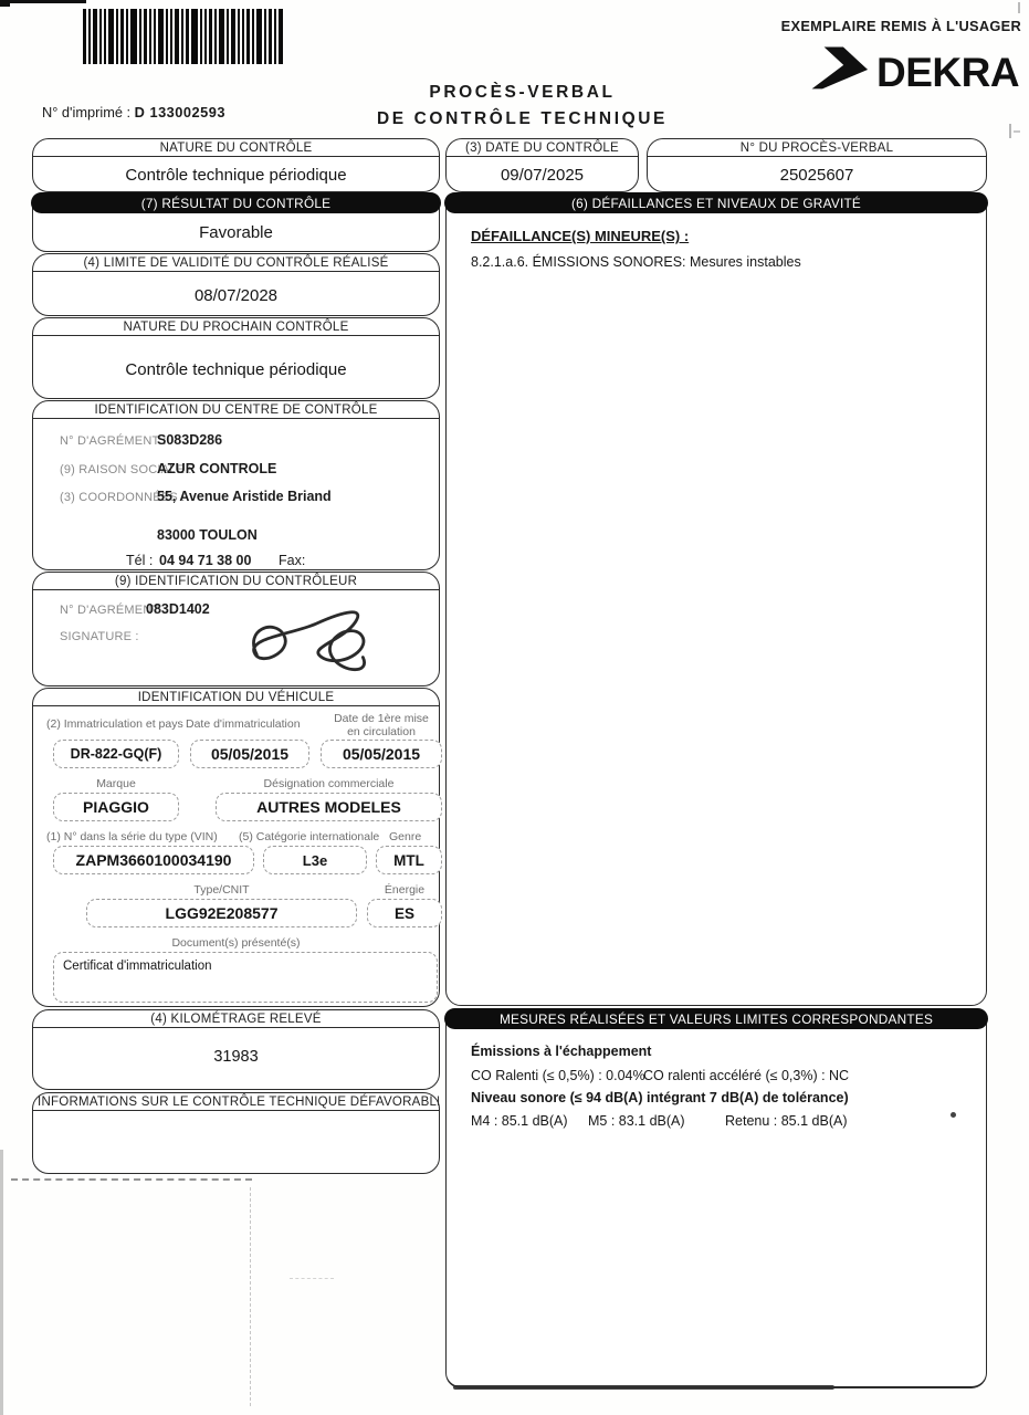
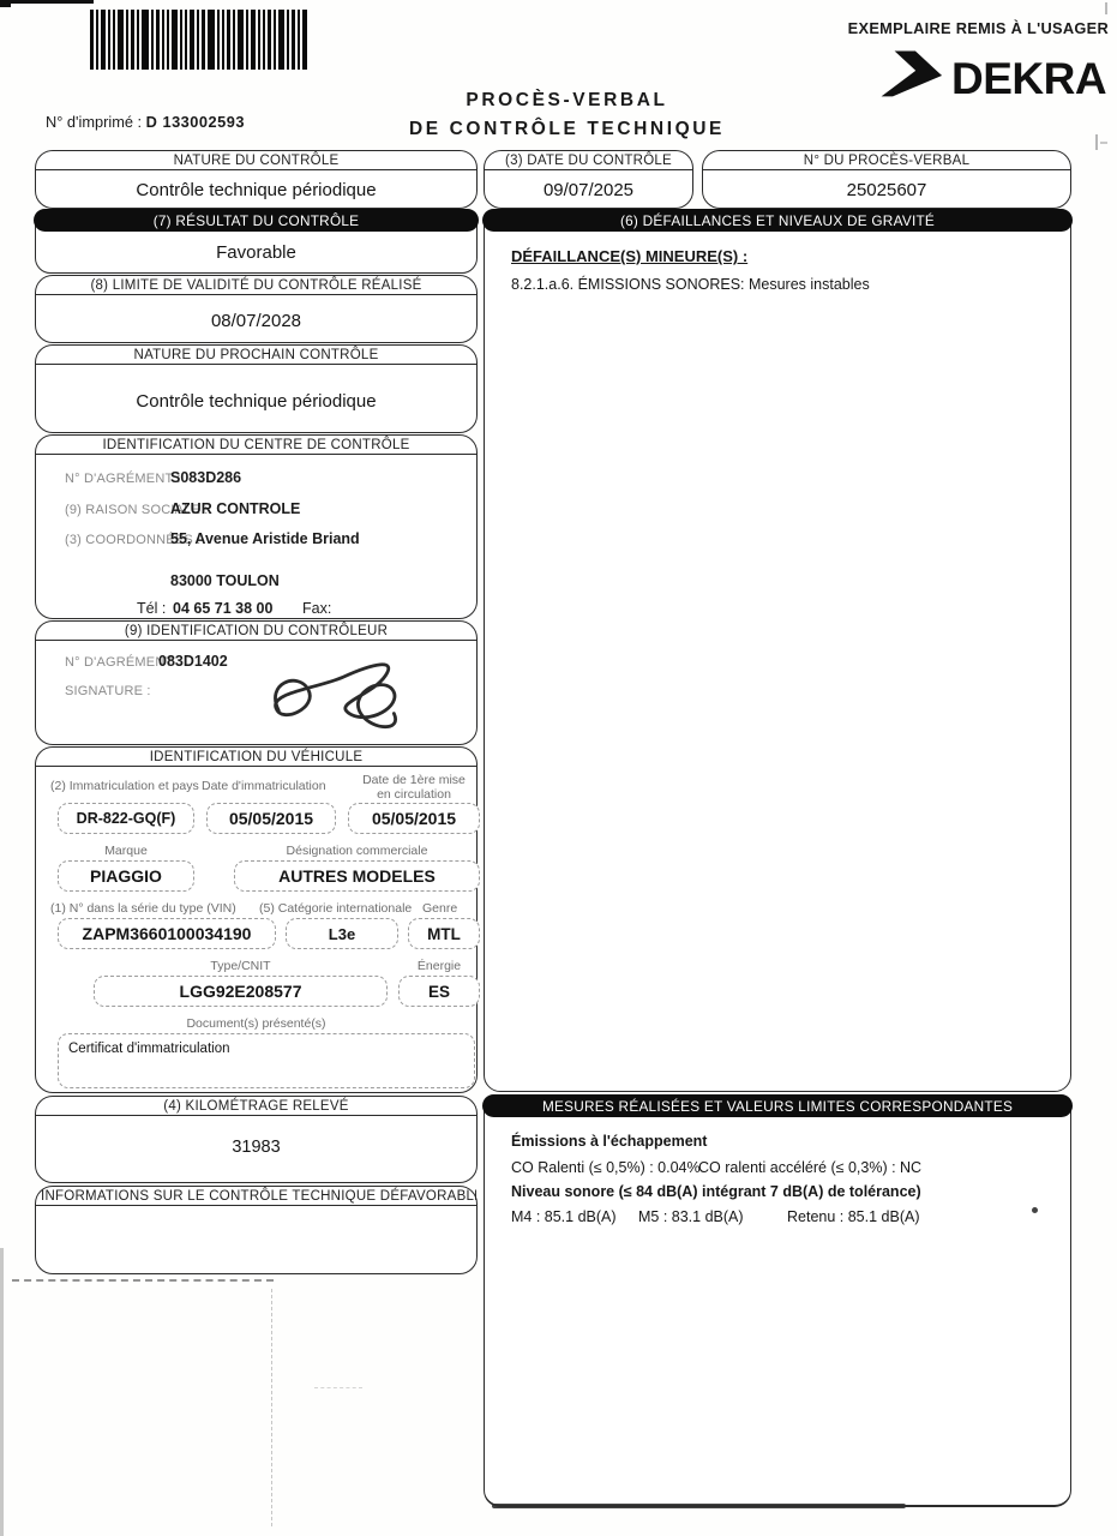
  EXEMPLAIRE REMIS À L'USAGER
  DEKRA
  PROCÈS-VERBAL
  DE CONTRÔLE TECHNIQUE
  N° d'imprimé : D 133002593
  NATURE DU CONTRÔLE
  Contrôle technique périodique
  (7) RÉSULTAT DU CONTRÔLE
  Favorable
- (4) LIMITE DE VALIDITÉ DU CONTRÔLE RÉALISÉ
+ (8) LIMITE DE VALIDITÉ DU CONTRÔLE RÉALISÉ
  08/07/2028
  NATURE DU PROCHAIN CONTRÔLE
  Contrôle technique périodique
  IDENTIFICATION DU CENTRE DE CONTRÔLE
  N° D'AGRÉMENT :
  S083D286
  (9) RAISON SOCIALE :
  AZUR CONTROLE
  (3) COORDONNÉES :
  55, Avenue Aristide Briand
  83000 TOULON
  Tél :
- 04 94 71 38 00
+ 04 65 71 38 00
  Fax:
  (9) IDENTIFICATION DU CONTRÔLEUR
  N° D'AGRÉMENT :
  083D1402
  SIGNATURE :
  IDENTIFICATION DU VÉHICULE
  (2) Immatriculation et pays
  Date d'immatriculation
  Date de 1ère mise
  en circulation
  DR-822-GQ(F)
  05/05/2015
  05/05/2015
  Marque
  Désignation commerciale
  PIAGGIO
  AUTRES MODELES
  (1) N° dans la série du type (VIN)
  (5) Catégorie internationale
  Genre
  ZAPM3660100034190
  L3e
  MTL
  Type/CNIT
  Énergie
  LGG92E208577
  ES
  Document(s) présenté(s)
  Certificat d'immatriculation
  (4) KILOMÉTRAGE RELEVÉ
  31983
  INFORMATIONS SUR LE CONTRÔLE TECHNIQUE DÉFAVORABL
  (3) DATE DU CONTRÔLE
  09/07/2025
  N° DU PROCÈS-VERBAL
  25025607
  (6) DÉFAILLANCES ET NIVEAUX DE GRAVITÉ
  DÉFAILLANCE(S) MINEURE(S) :
  8.2.1.a.6. ÉMISSIONS SONORES: Mesures instables
  MESURES RÉALISÉES ET VALEURS LIMITES CORRESPONDANTES
  Émissions à l'échappement
  CO Ralenti (≤ 0,5%) : 0.04%
  CO ralenti accéléré (≤ 0,3%) : NC
- Niveau sonore (≤ 94 dB(A) intégrant 7 dB(A) de tolérance)
+ Niveau sonore (≤ 84 dB(A) intégrant 7 dB(A) de tolérance)
  M4 : 85.1 dB(A)
  M5 : 83.1 dB(A)
  Retenu : 85.1 dB(A)
